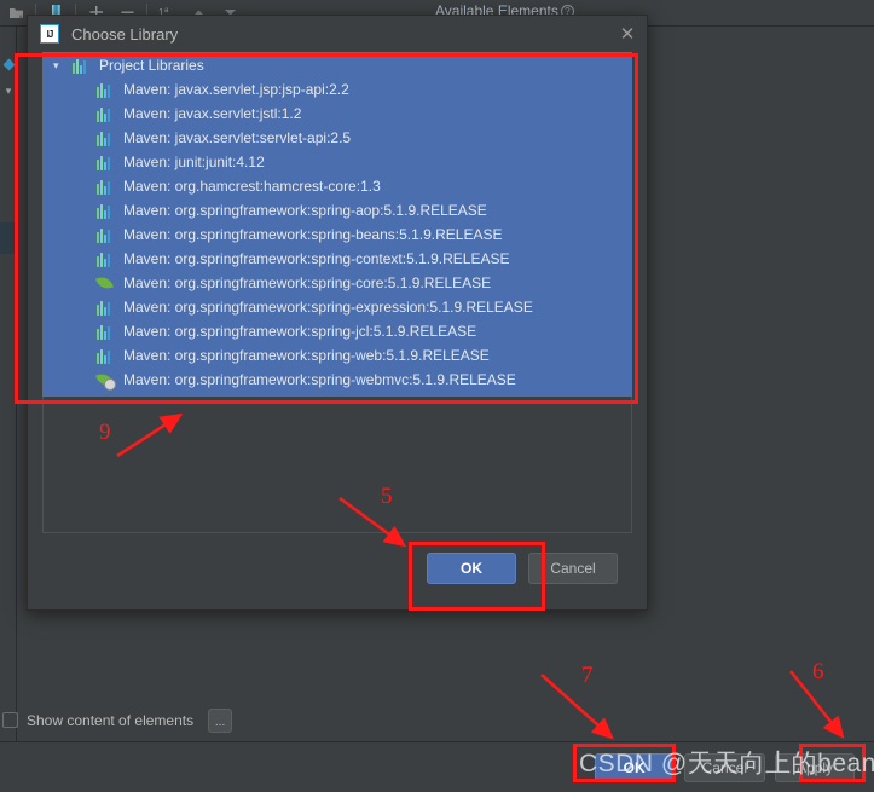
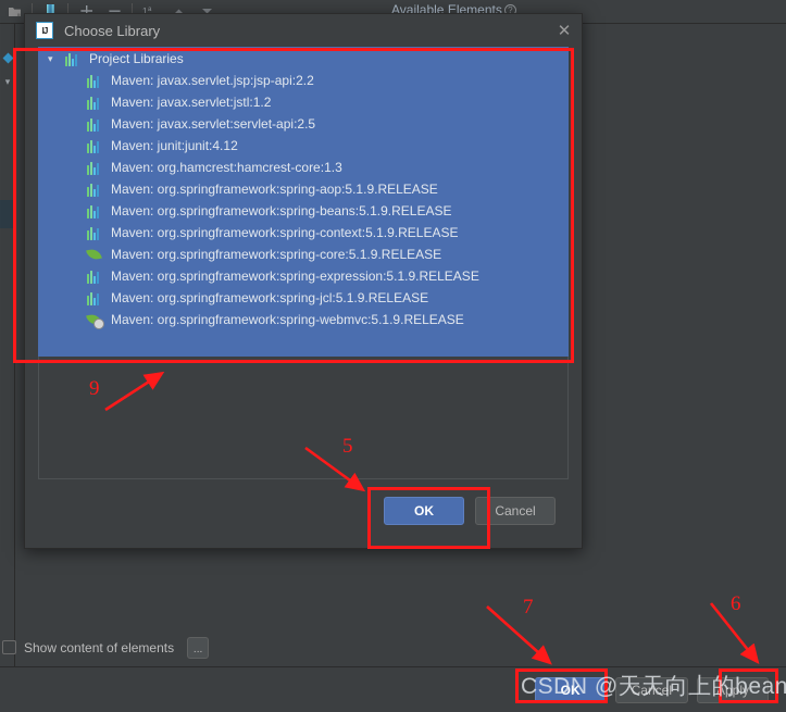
  1
  Available Elements
  ?
  ▾
  Show content of elements
  ...
  OK
  Cancel
  Apply
  IJ
  Choose Library
  ✕
  ▾
  Project Libraries
  Maven: javax.servlet.jsp:jsp-api:2.2
  Maven: javax.servlet:jstl:1.2
  Maven: javax.servlet:servlet-api:2.5
  Maven: junit:junit:4.12
  Maven: org.hamcrest:hamcrest-core:1.3
  Maven: org.springframework:spring-aop:5.1.9.RELEASE
  Maven: org.springframework:spring-beans:5.1.9.RELEASE
  Maven: org.springframework:spring-context:5.1.9.RELEASE
  Maven: org.springframework:spring-core:5.1.9.RELEASE
  Maven: org.springframework:spring-expression:5.1.9.RELEASE
  Maven: org.springframework:spring-jcl:5.1.9.RELEASE
- Maven: org.springframework:spring-web:5.1.9.RELEASE
  Maven: org.springframework:spring-webmvc:5.1.9.RELEASE
  OK
  Cancel
  9
  5
  7
  6
  CSDN @天天向上的bean
